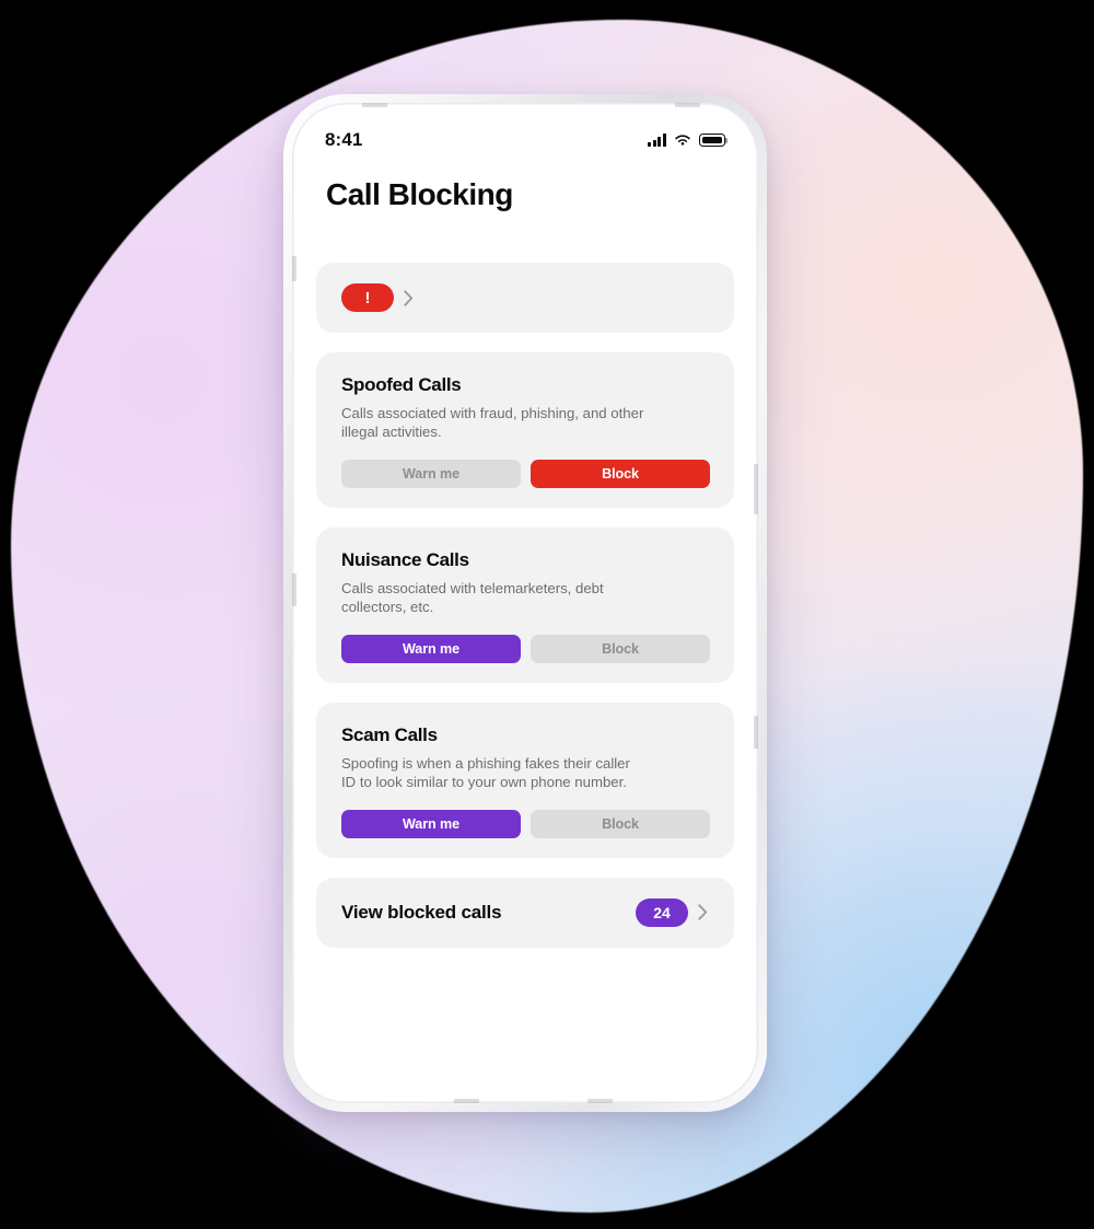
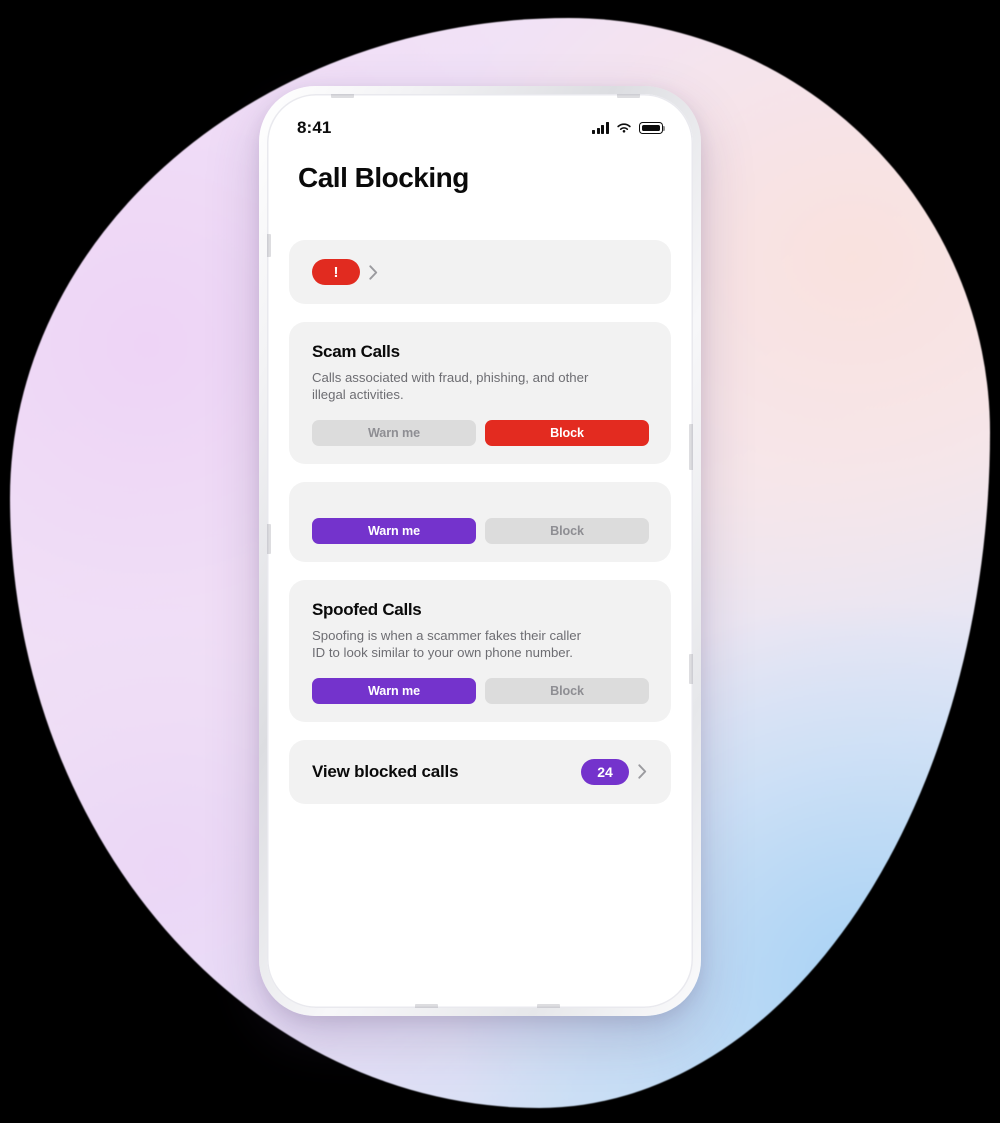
  8:41
  Call Blocking
  !
- Spoofed Calls
+ Scam Calls
  Calls associated with fraud, phishing, and other illegal activities.
  Warn me
  Block
- Nuisance Calls
- Calls associated with telemarketers, debt collectors, etc.
  Warn me
  Block
- Scam Calls
+ Spoofed Calls
- Spoofing is when a phishing fakes their caller ID to look similar to your own phone number.
+ Spoofing is when a scammer fakes their caller ID to look similar to your own phone number.
  Warn me
  Block
  View blocked calls
  24
